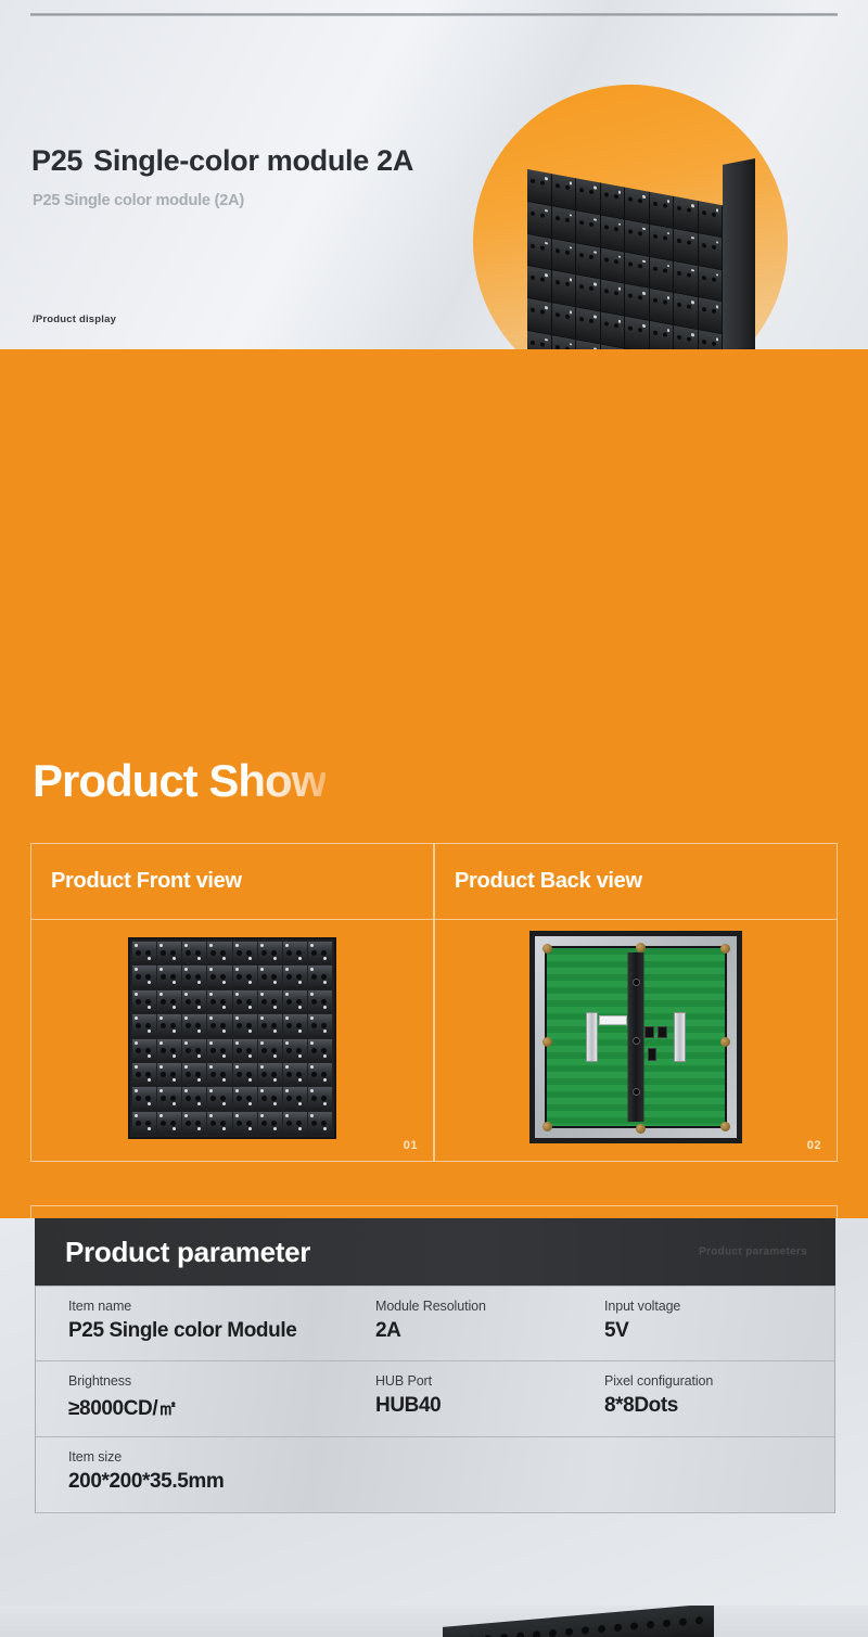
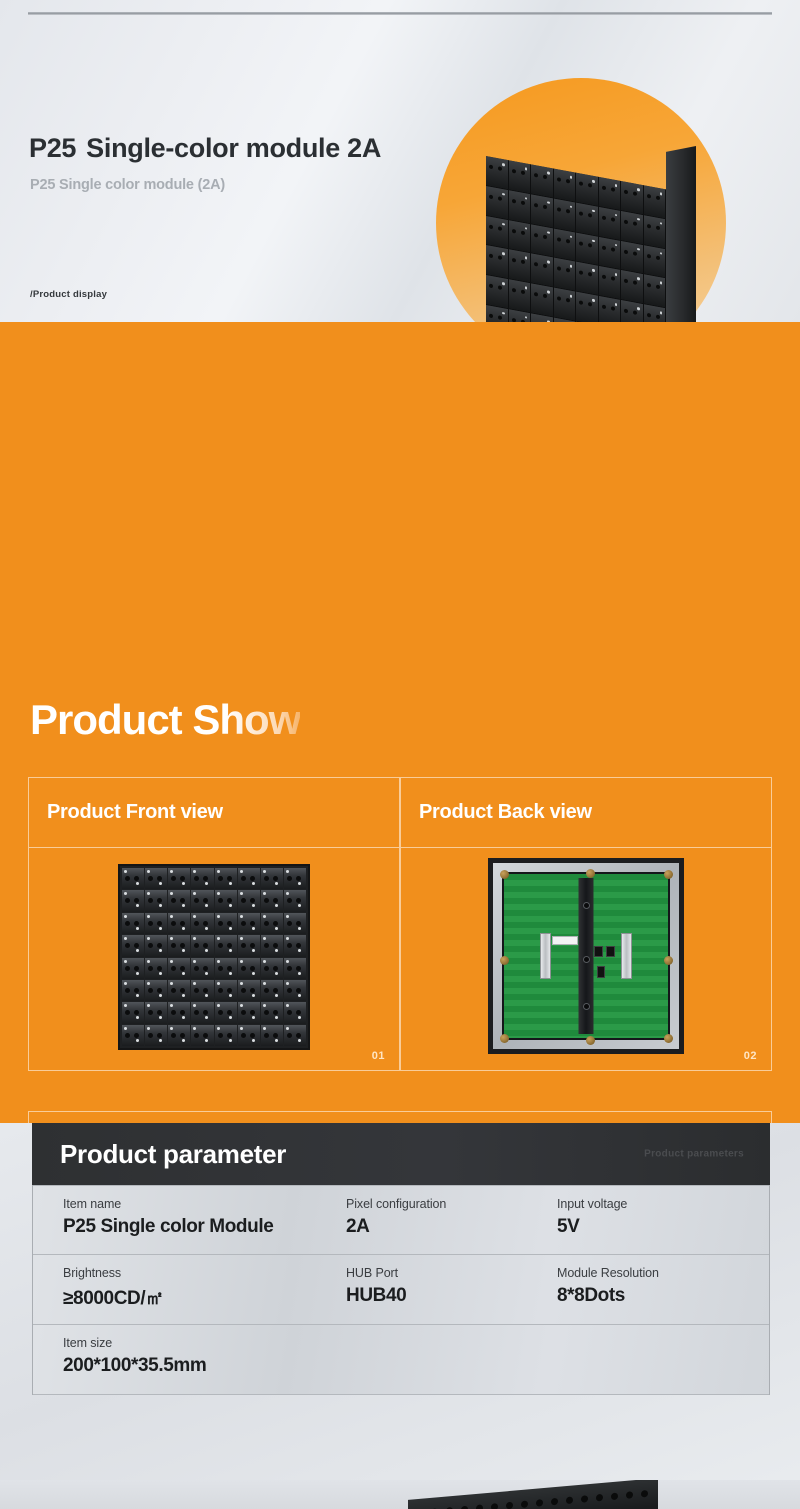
  P25 Single-color module 2A
  P25 Single color module (2A)
  /Product display
  Product Show
  Product Front view
  01
  Product Back view
  02
  Product parameter
  Product parameters
  Item name
  P25 Single color Module
- Module Resolution
+ Pixel configuration
  2A
  Input voltage
  5V
  Brightness
  ≥8000CD/㎡
  HUB Port
  HUB40
- Pixel configuration
+ Module Resolution
  8*8Dots
  Item size
- 200*200*35.5mm
+ 200*100*35.5mm
